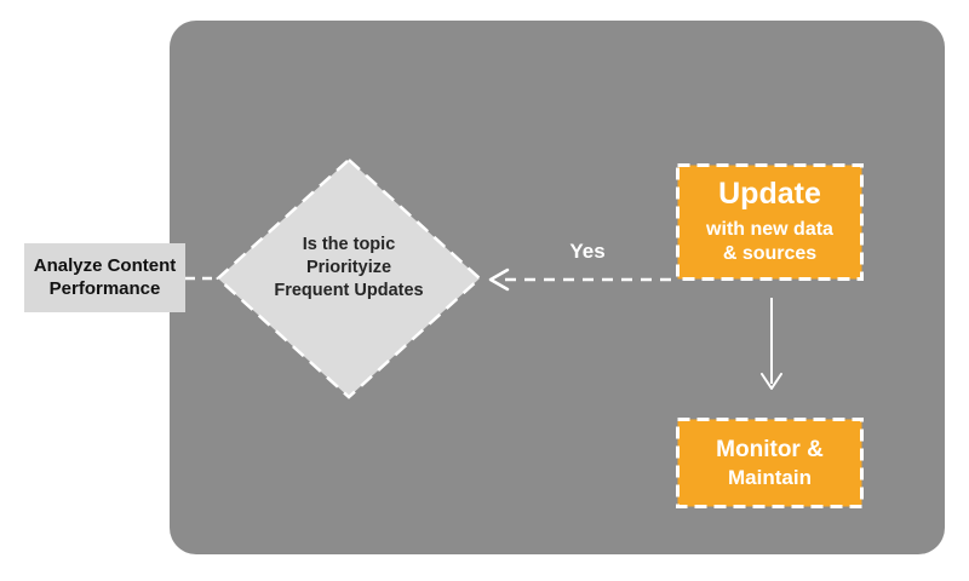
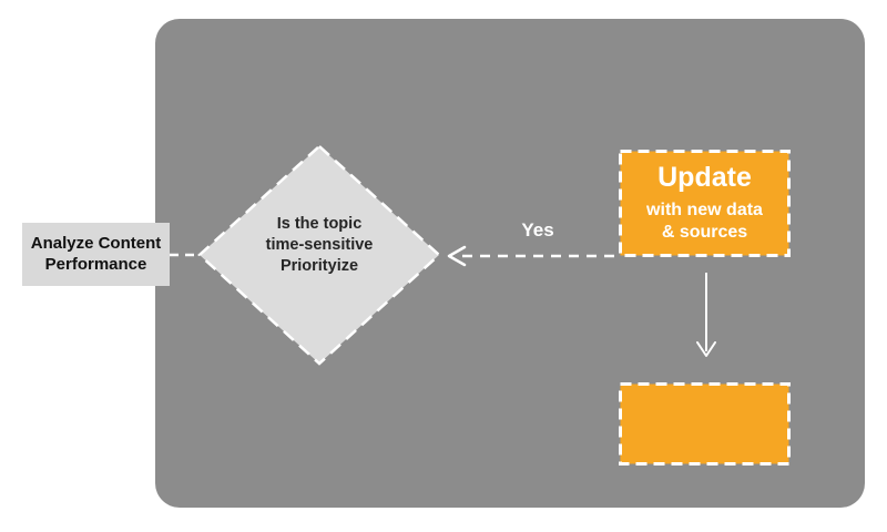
  Analyze Content Performance
  Is the topic
+ time-sensitive
  Priorityize
- Frequent Updates
  Update
  with new data
  & sources
- Monitor &
- Maintain
  Yes
